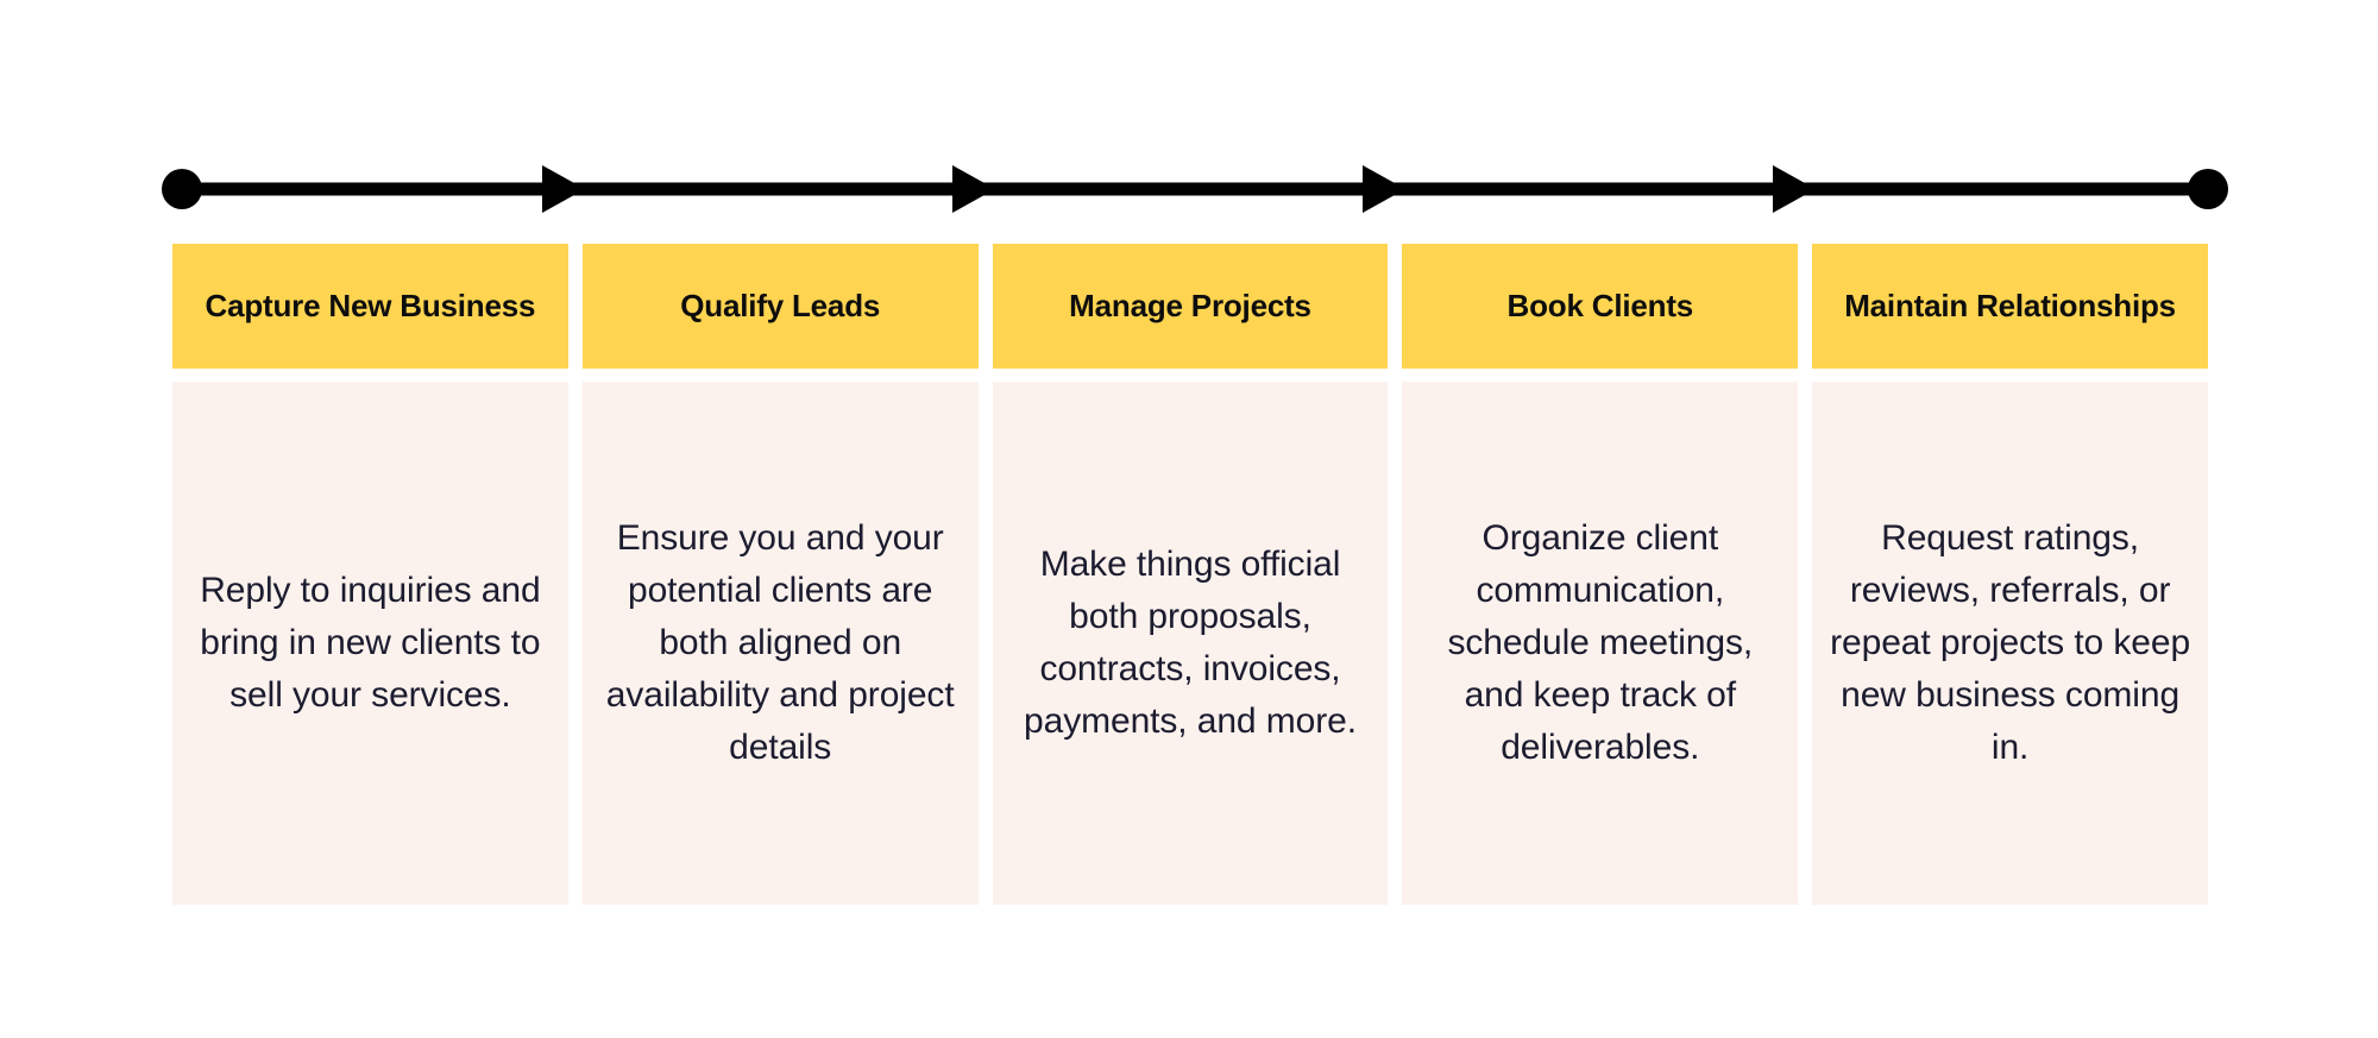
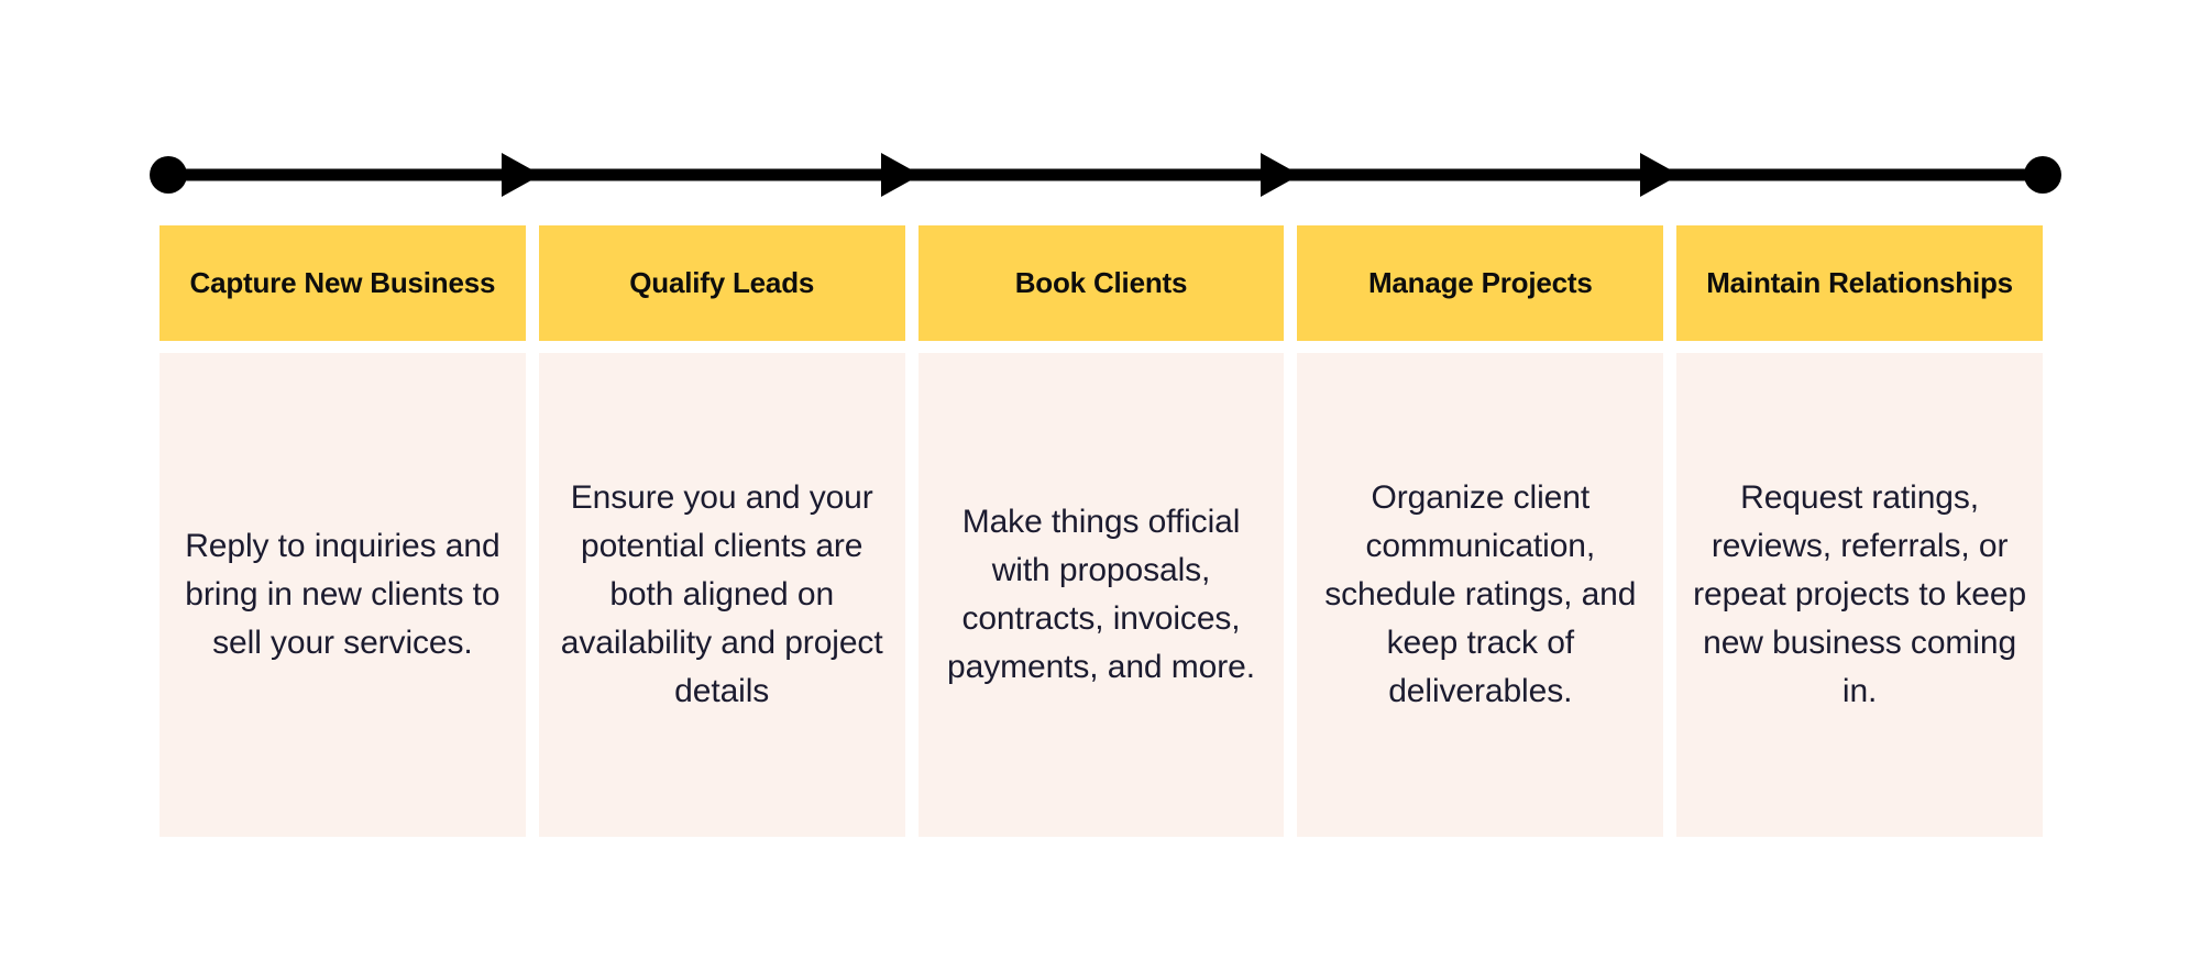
  Capture New Business
  Reply to inquiries and bring in new clients to sell your services.
  Qualify Leads
  Ensure you and your potential clients are both aligned on availability and project details
- Manage Projects
+ Book Clients
- Make things official both proposals, contracts, invoices, payments, and more.
+ Make things official with proposals, contracts, invoices, payments, and more.
- Book Clients
+ Manage Projects
- Organize client communication, schedule meetings, and keep track of deliverables.
+ Organize client communication, schedule ratings, and keep track of deliverables.
  Maintain Relationships
  Request ratings, reviews, referrals, or repeat projects to keep new business coming in.
